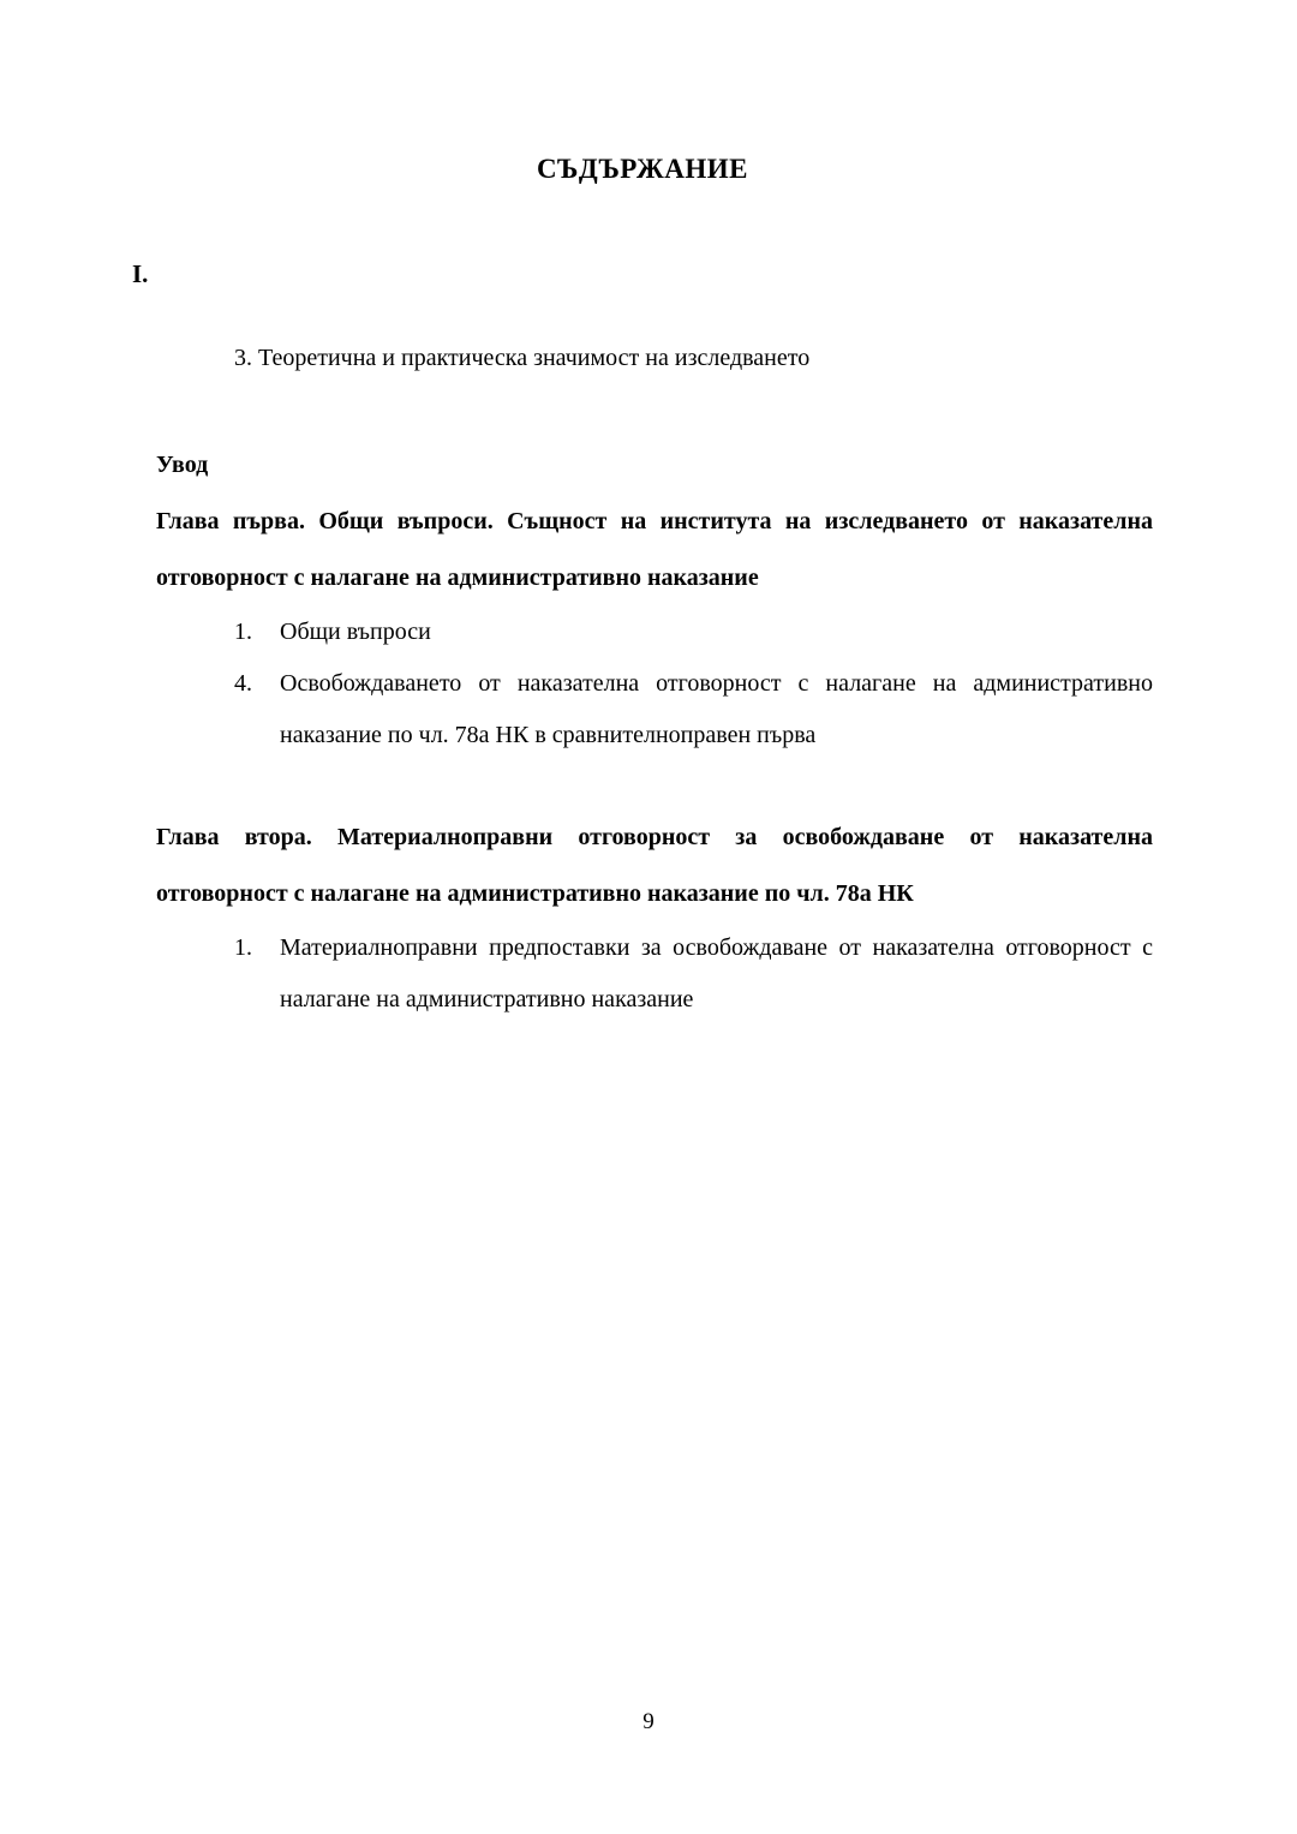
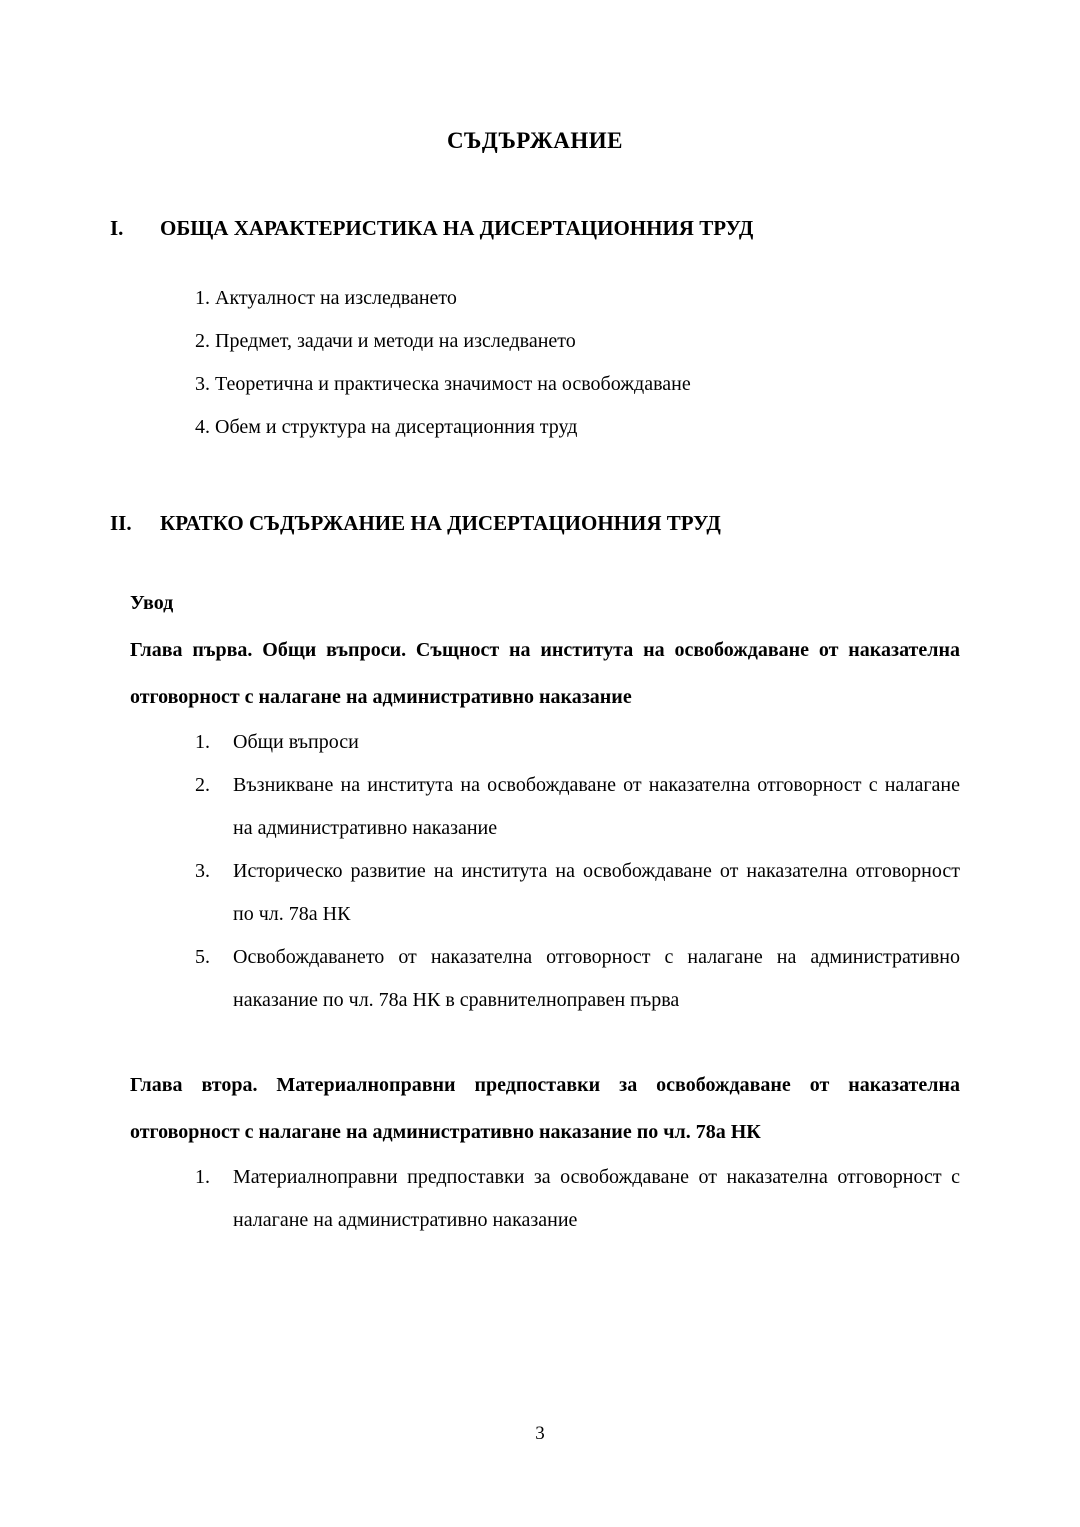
  СЪДЪРЖАНИЕ
  I.
+ ОБЩА ХАРАКТЕРИСТИКА НА ДИСЕРТАЦИОННИЯ ТРУД
+ 1. Актуалност на изследването
+ 2. Предмет, задачи и методи на изследването
- 3. Теоретична и практическа значимост на изследването
+ 3. Теоретична и практическа значимост на освобождаване
+ 4. Обем и структура на дисертационния труд
+ II.
+ КРАТКО СЪДЪРЖАНИЕ НА ДИСЕРТАЦИОННИЯ ТРУД
  Увод
- Глава първа. Общи въпроси. Същност на института на изследването от наказателна отговорност с налагане на административно наказание
+ Глава първа. Общи въпроси. Същност на института на освобождаване от наказателна отговорност с налагане на административно наказание
  1.
  Общи въпроси
+ 2.
+ Възникване на института на освобождаване от наказателна отговорност с налагане на административно наказание
+ 3.
+ Историческо развитие на института на освобождаване от наказателна отговорност по чл. 78а НК
- 4.
+ 5.
  Освобождаването от наказателна отговорност с налагане на административно наказание по чл. 78а НК в сравнителноправен първа
- Глава втора. Материалноправни отговорност за освобождаване от наказателна отговорност с налагане на административно наказание по чл. 78а НК
+ Глава втора. Материалноправни предпоставки за освобождаване от наказателна отговорност с налагане на административно наказание по чл. 78а НК
  1.
  Материалноправни предпоставки за освобождаване от наказателна отговорност с налагане на административно наказание
- 9
+ 3
